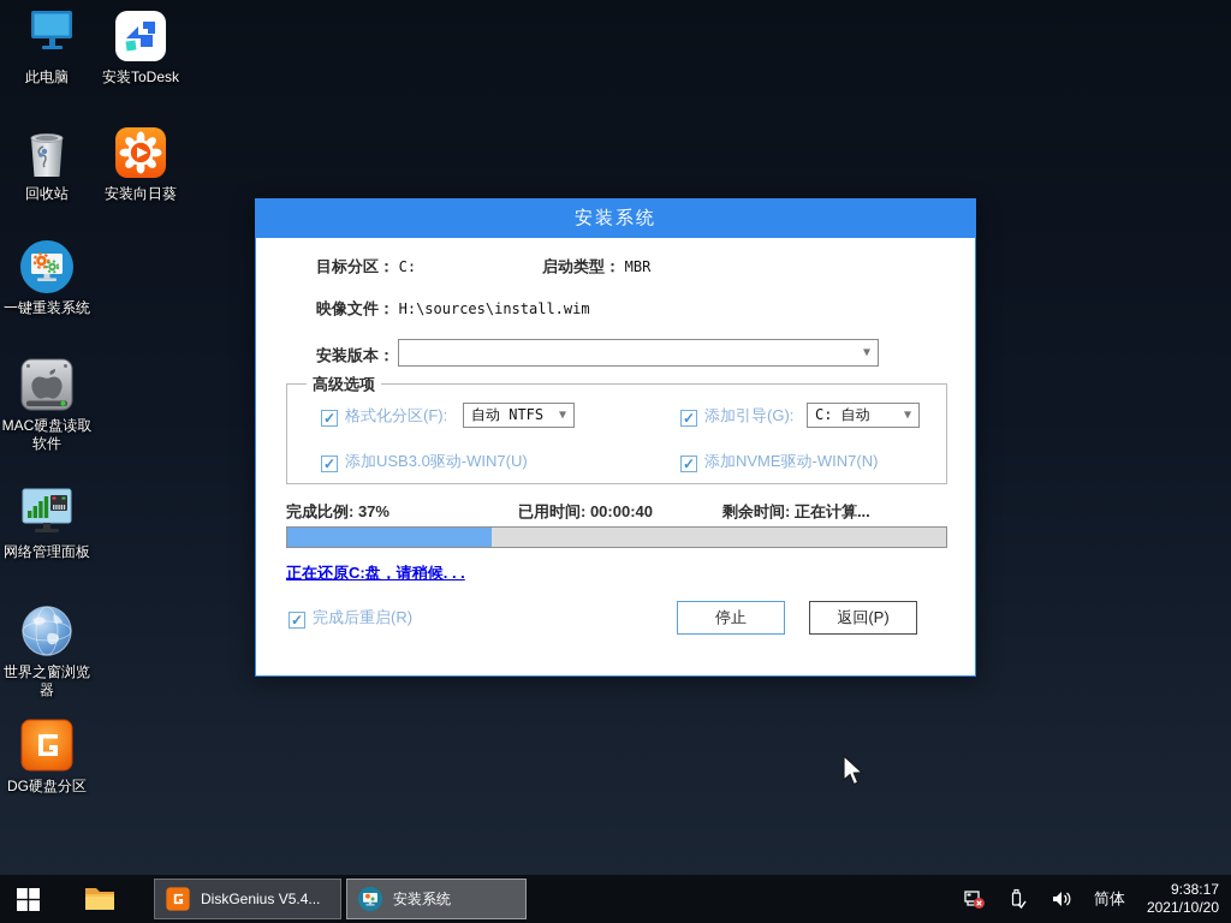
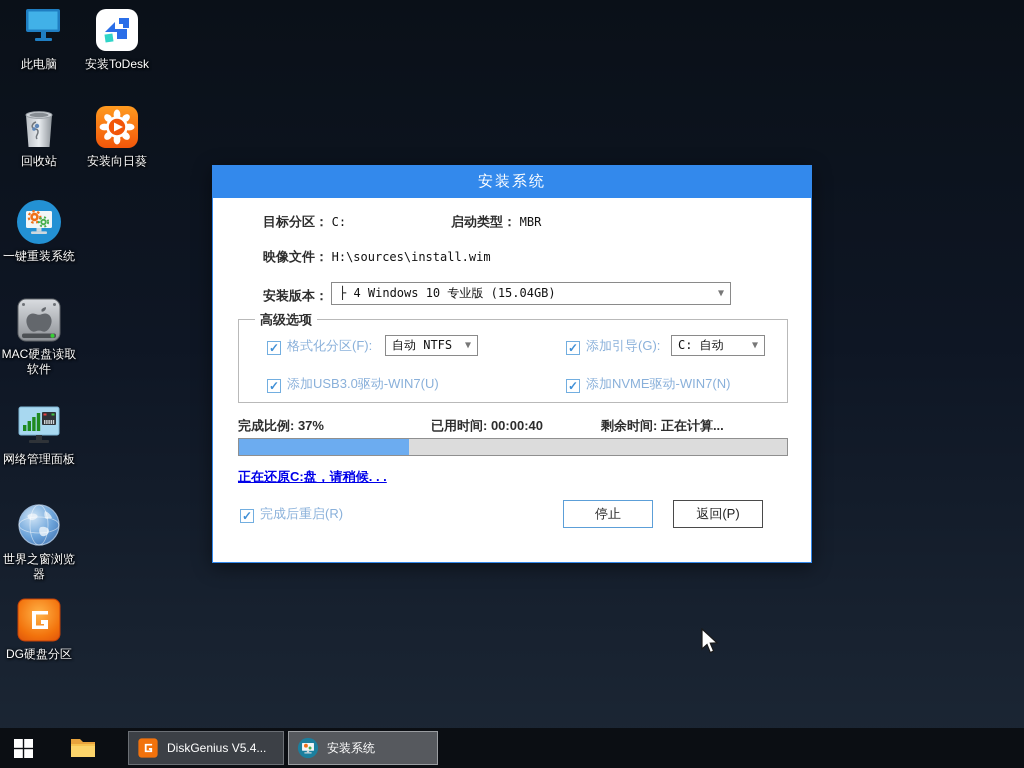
  此电脑
  安装ToDesk
  回收站
  安装向日葵
  一键重装系统
  MAC硬盘读取软件
  网络管理面板
  世界之窗浏览器
  DG硬盘分区
  安装系统
  目标分区： C:
  启动类型： MBR
  映像文件： H:\sources\install.wim
  安装版本：
+ ├ 4 Windows 10 专业版 (15.04GB)
  ▼
  高级选项
  ✓ 格式化分区(F):
  自动 NTFS
  ▼
  ✓ 添加引导(G):
  C: 自动
  ▼
  ✓ 添加USB3.0驱动-WIN7(U)
  ✓ 添加NVME驱动-WIN7(N)
  完成比例: 37%
  已用时间: 00:00:40
  剩余时间: 正在计算...
  正在还原C:盘，请稍候. . .
  ✓ 完成后重启(R)
  停止
  返回(P)
  DiskGenius V5.4...
  安装系统
- 简体
- 9:38:17
- 2021/10/20
